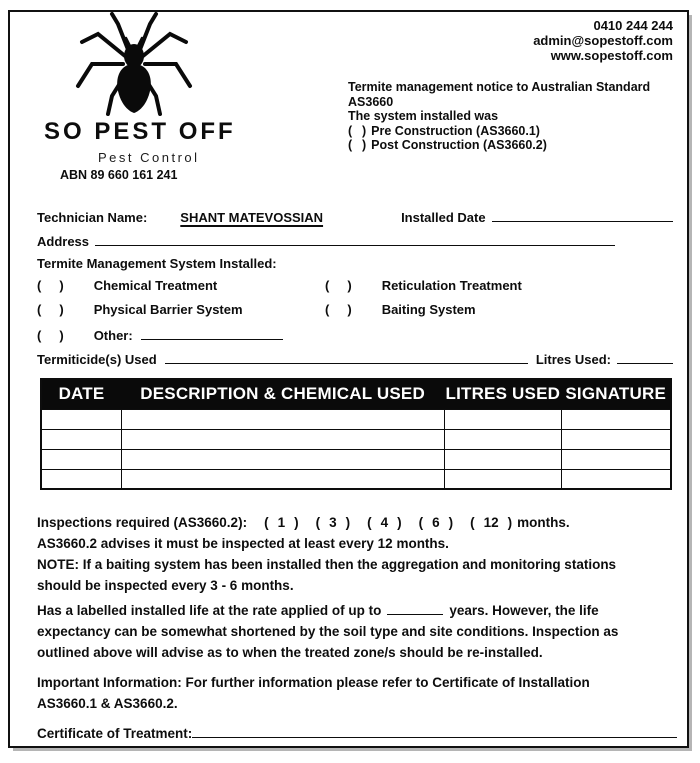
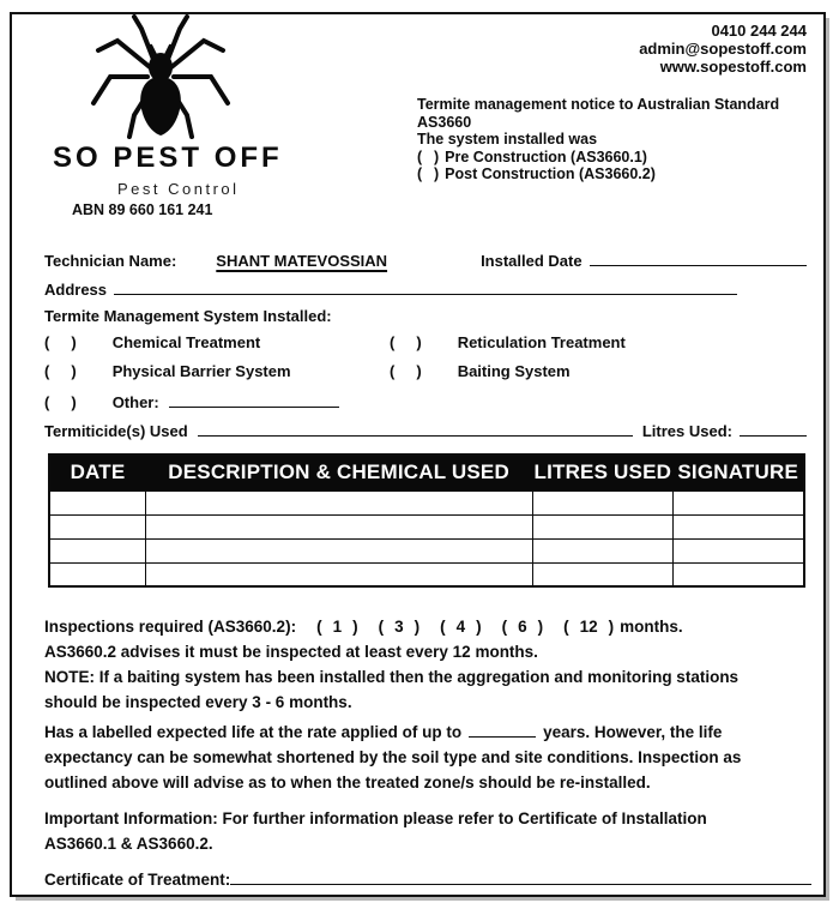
  SO PEST OFF
  Pest Control
  ABN 89 660 161 241
  0410 244 244
  admin@sopestoff.com
  www.sopestoff.com
  Termite management notice to Australian Standard
  AS3660
  The system installed was
  (
  )
  Pre Construction (AS3660.1)
  (
  )
  Post Construction (AS3660.2)
  Technician Name:
  SHANT MATEVOSSIAN
  Installed Date
  Address
  Termite Management System Installed:
  (
  )
  Chemical Treatment
  (
  )
  Reticulation Treatment
  (
  )
  Physical Barrier System
  (
  )
  Baiting System
  (
  )
  Other:
  Termiticide(s) Used
  Litres Used:
  DATE	DESCRIPTION & CHEMICAL USED	LITRES USED	SIGNATURE
  Inspections required (AS3660.2):
  (
  1
  )
  (
  3
  )
  (
  4
  )
  (
  6
  )
  (
  12
  )
  months.
  AS3660.2 advises it must be inspected at least every 12 months.
  NOTE: If a baiting system has been installed then the aggregation and monitoring stations
  should be inspected every 3 - 6 months.
- Has a labelled installed life at the rate applied of up to
+ Has a labelled expected life at the rate applied of up to
  years. However, the life
  expectancy can be somewhat shortened by the soil type and site conditions. Inspection as
  outlined above will advise as to when the treated zone/s should be re-installed.
  Important Information: For further information please refer to Certificate of Installation
  AS3660.1 & AS3660.2.
  Certificate of Treatment:
